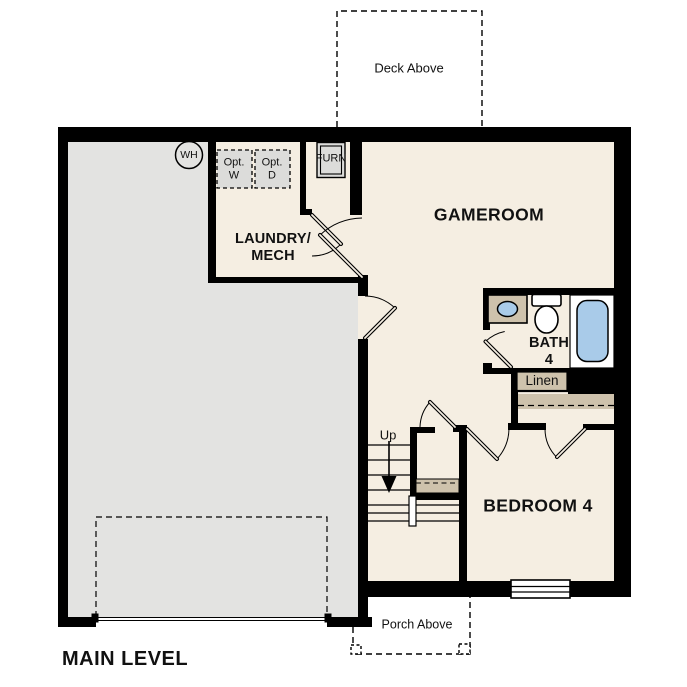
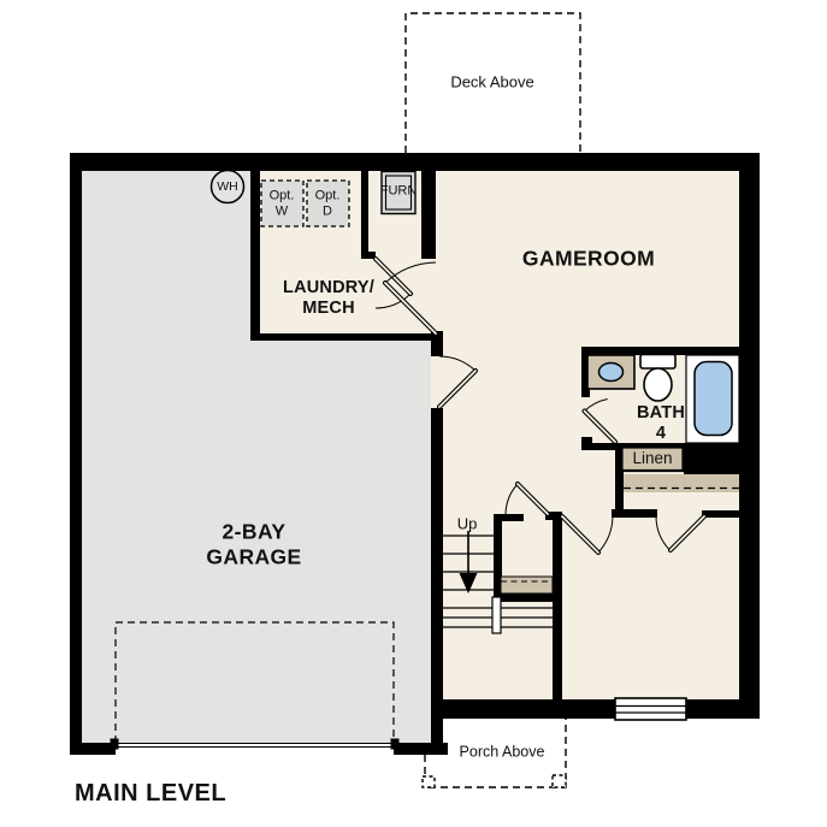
  Deck Above
  GAMEROOM
  LAUNDRY/
  MECH
+ 2-BAY
+ GARAGE
  BATH
  4
  Linen
- BEDROOM 4
  FURN
  WH
  Opt.
  W
  Opt.
  D
  Up
  Porch Above
  MAIN LEVEL
